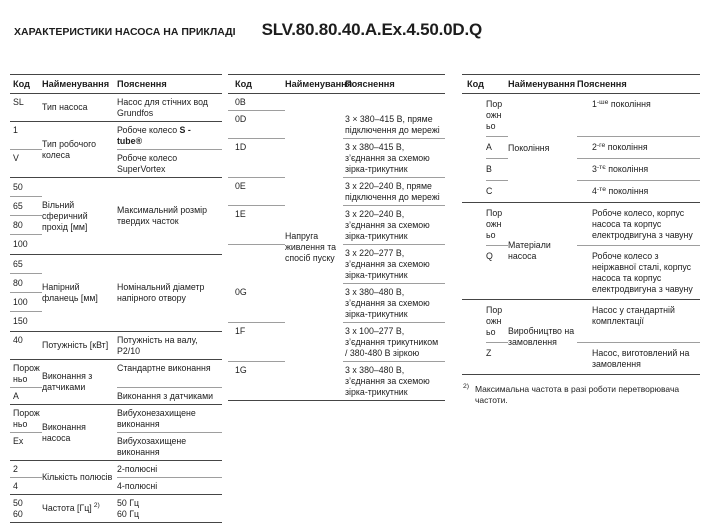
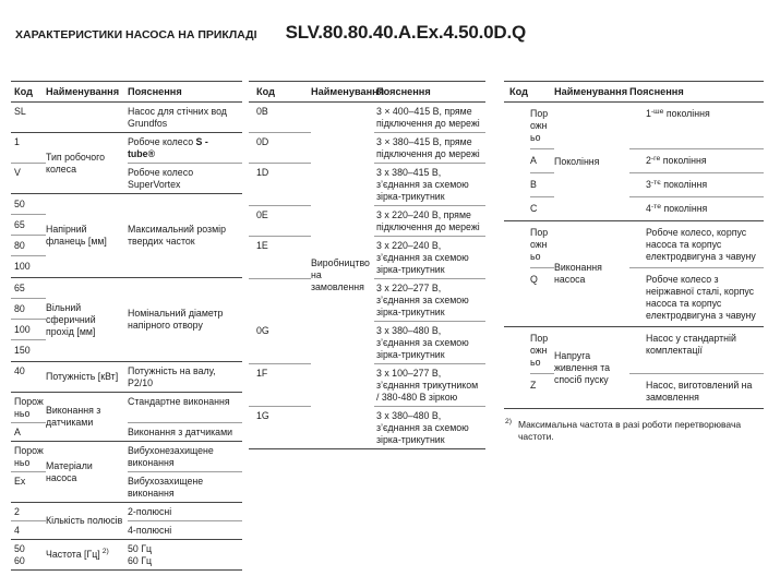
  ХАРАКТЕРИСТИКИ НАСОСА НА ПРИКЛАДІ
  SLV.80.80.40.A.Ex.4.50.0D.Q
  Код
  Найменування
  Пояснення
  SL
  Насос для стічних вод Grundfos
- Тип насоса
  1
  Робоче колесо S -
  tube®
  V
  Робоче колесо SuperVortex
  Тип робочого колеса
  50
  65
  80
  100
  Максимальний розмір твердих часток
- Вільний сферичний прохід [мм]
+ Напірний фланець [мм]
  65
  80
  100
  150
  Номінальний діаметр напірного отвору
- Напірний фланець [мм]
+ Вільний сферичний прохід [мм]
  40
  Потужність на валу, P2/10
  Потужність [кВт]
  Порожньо
  Стандартне виконання
  A
  Виконання з датчиками
  Виконання з датчиками
  Порожньо
  Вибухонезахищене виконання
  Ex
  Вибухозахищене виконання
- Виконання насоса
+ Матеріали насоса
  2
  2-полюсні
  4
  4-полюсні
  Кількість полюсів
  50
  60
  50 Гц
  60 Гц
  Частота [Гц]
  Код
  Найменуван
  Пояснення
  0B
+ 3 × 400–415 В, пряме підключення до мережі
  0D
  3 × 380–415 В, пряме підключення до мережі
  1D
  3 x 380–415 В, з’єднання за схемою зірка-трикутник
  0E
  3 x 220–240 В, пряме підключення до мережі
  1E
  3 x 220–240 В, з’єднання за схемою зірка-трикутник
  3 x 220–277 В, з’єднання за схемою зірка-трикутник
  0G
  3 x 380–480 В, з’єднання за схемою зірка-трикутник
  1F
  3 x 100–277 В, з’єднання трикутником / 380-480 В зіркою
  1G
  3 x 380–480 В, з’єднання за схемою зірка-трикутник
- Напруга живлення та спосіб пуску
+ Виробництво на замовлення
  Код
  Найменування
  Пояснення
  Порожньо
  1 покоління
  A
  2 покоління
  B
  3 покоління
  C
  4 покоління
  Покоління
  Порожньо
  Робоче колесо, корпус насоса та корпус електродвигуна з чавуну
  Q
  Робоче колесо з неіржавної сталі, корпус насоса та корпус електродвигуна з чавуну
- Матеріали насоса
+ Виконання насоса
  Порожньо
  Насос у стандартній комплектації
  Z
  Насос, виготовлений на замовлення
- Виробництво на замовлення
+ Напруга живлення та спосіб пуску
  Максимальна частота в разі роботи перетворювача частоти.
